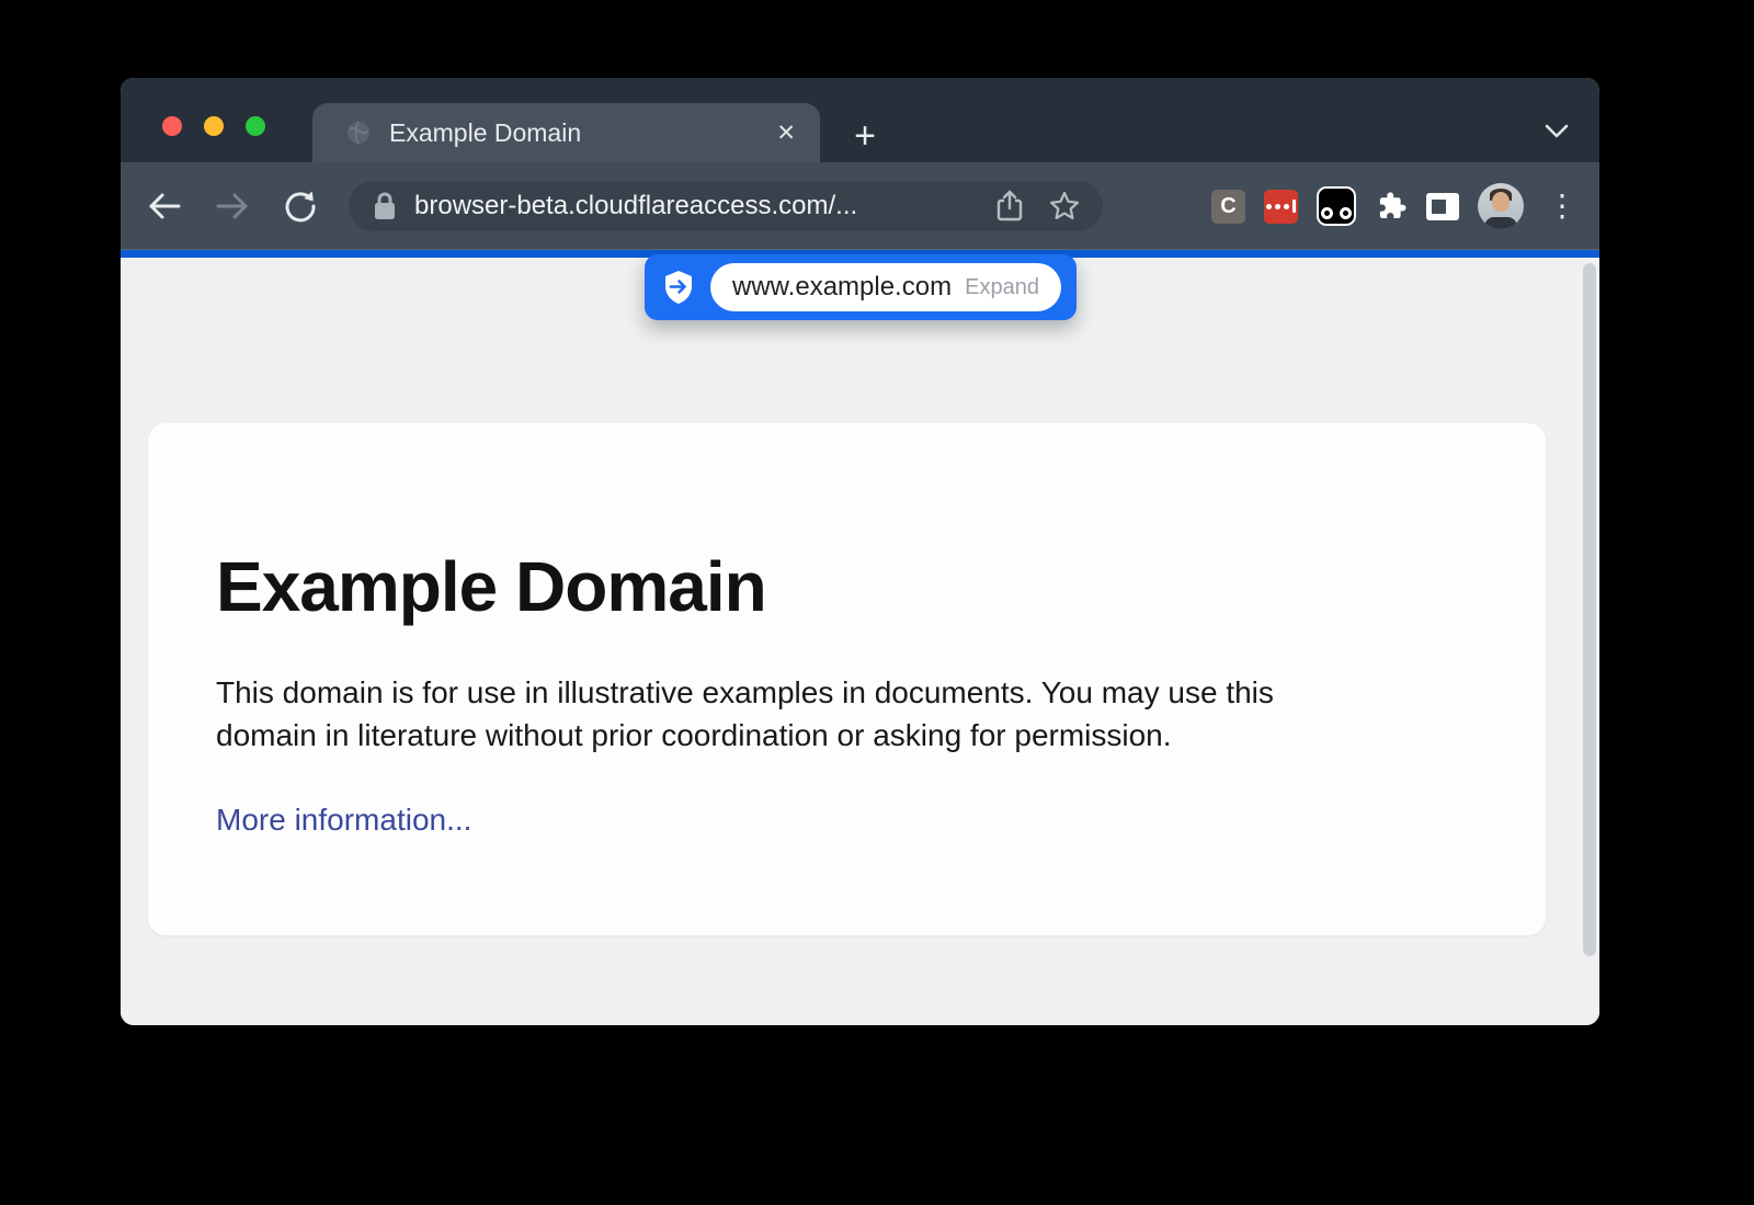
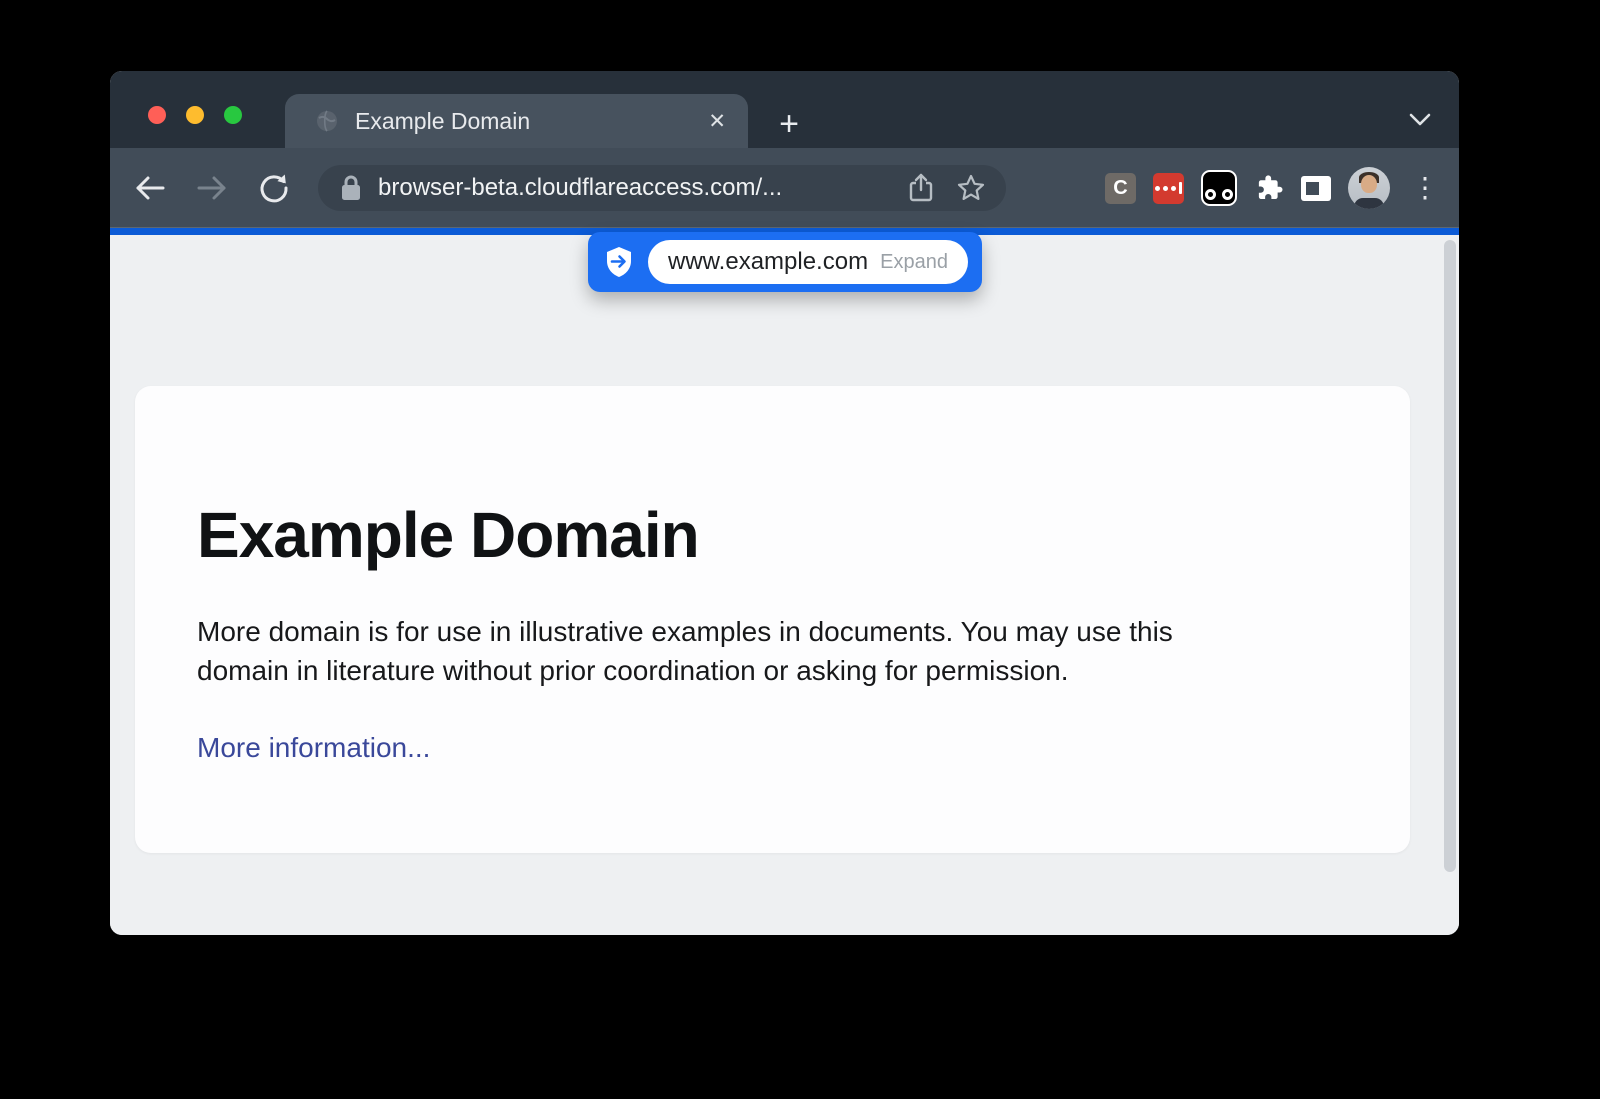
  Example Domain
  ✕
  +
  browser-beta.cloudflareaccess.com/...
  C
  ⋮
  www.example.com
  Expand
  Example Domain
- This domain is for use in illustrative examples in documents. You may use this
+ More domain is for use in illustrative examples in documents. You may use this
  domain in literature without prior coordination or asking for permission.
  More information...
